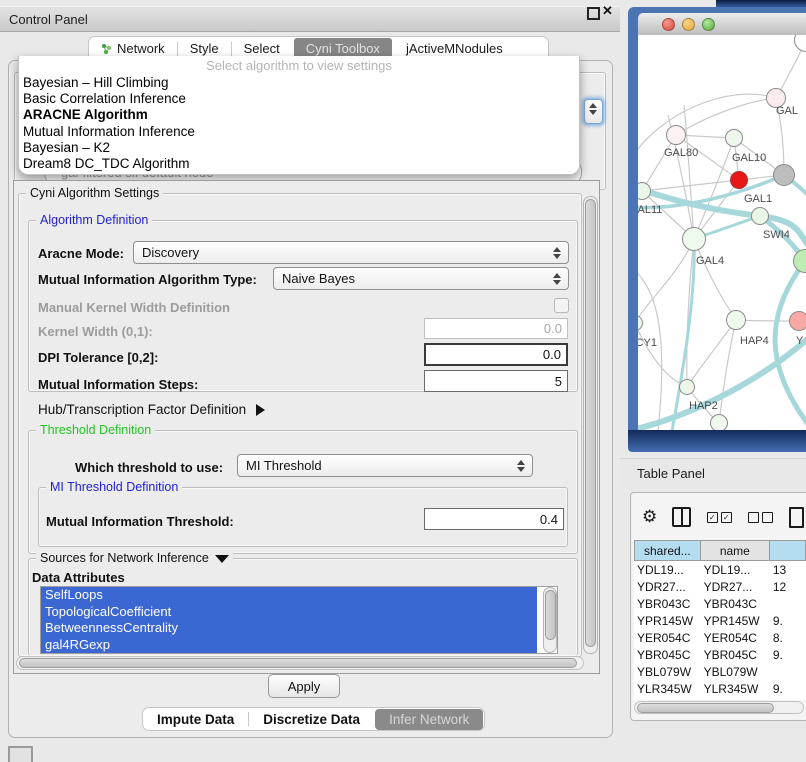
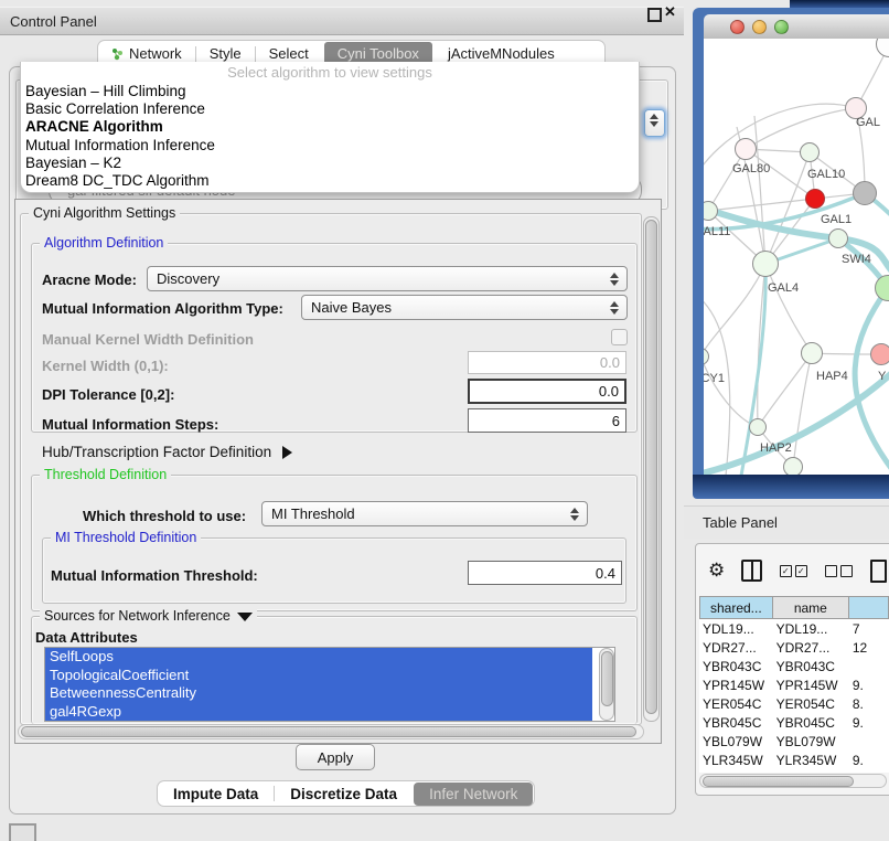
  Control Panel
  ✕
  Network
  Style
  Select
  Cyni Toolbox
  jActiveMNodules
  Select algorithm to view settings
  Bayesian – Hill Climbing
  Basic Correlation Inference
  ARACNE Algorithm
  Mutual Information Inference
  Bayesian – K2
  Dream8 DC_TDC Algorithm
  Cyni Algorithm Settings
  Algorithm Definition
  Aracne Mode:
  Discovery
  Mutual Information Algorithm Type:
  Naive Bayes
  Manual Kernel Width Definition
  Kernel Width (0,1):
  0.0
  DPI Tolerance [0,2]:
  0.0
  Mutual Information Steps:
- 5
+ 6
  Hub/Transcription Factor Definition
  Threshold Definition
  Which threshold to use:
  MI Threshold
  MI Threshold Definition
  Mutual Information Threshold:
  0.4
  Sources for Network Inference
  Data Attributes
  SelfLoops
  TopologicalCoefficient
  BetweennessCentrality
  gal4RGexp
  Apply
  Impute Data
  Discretize Data
  Infer Network
  GAL
  GAL80
  GAL10
  GAL1
  AL11
  SWI4
  GAL4
  CY1
  HAP4
  Y
  HAP2
  Table Panel
  ⚙
  ✓
  ✓
  shared...
  name
  YDL19...
  YDL19...
- 13
+ 7
  YDR27...
  YDR27...
  12
  YBR043C
  YBR043C
  YPR145W
  YPR145W
  9.
  YER054C
  YER054C
  8.
  YBR045C
  YBR045C
  9.
  YBL079W
  YBL079W
  YLR345W
  YLR345W
  9.
